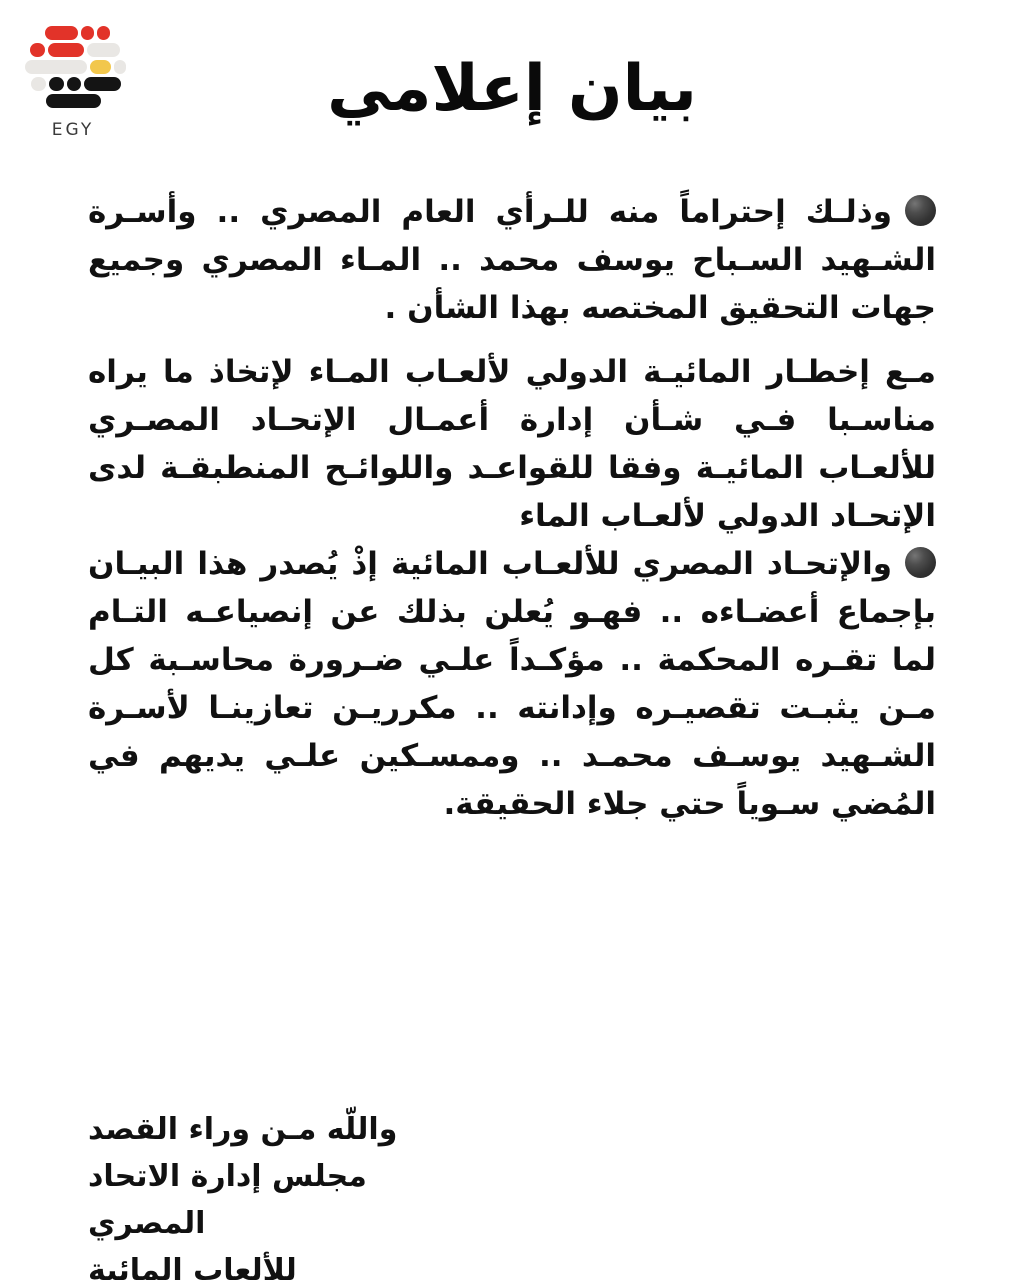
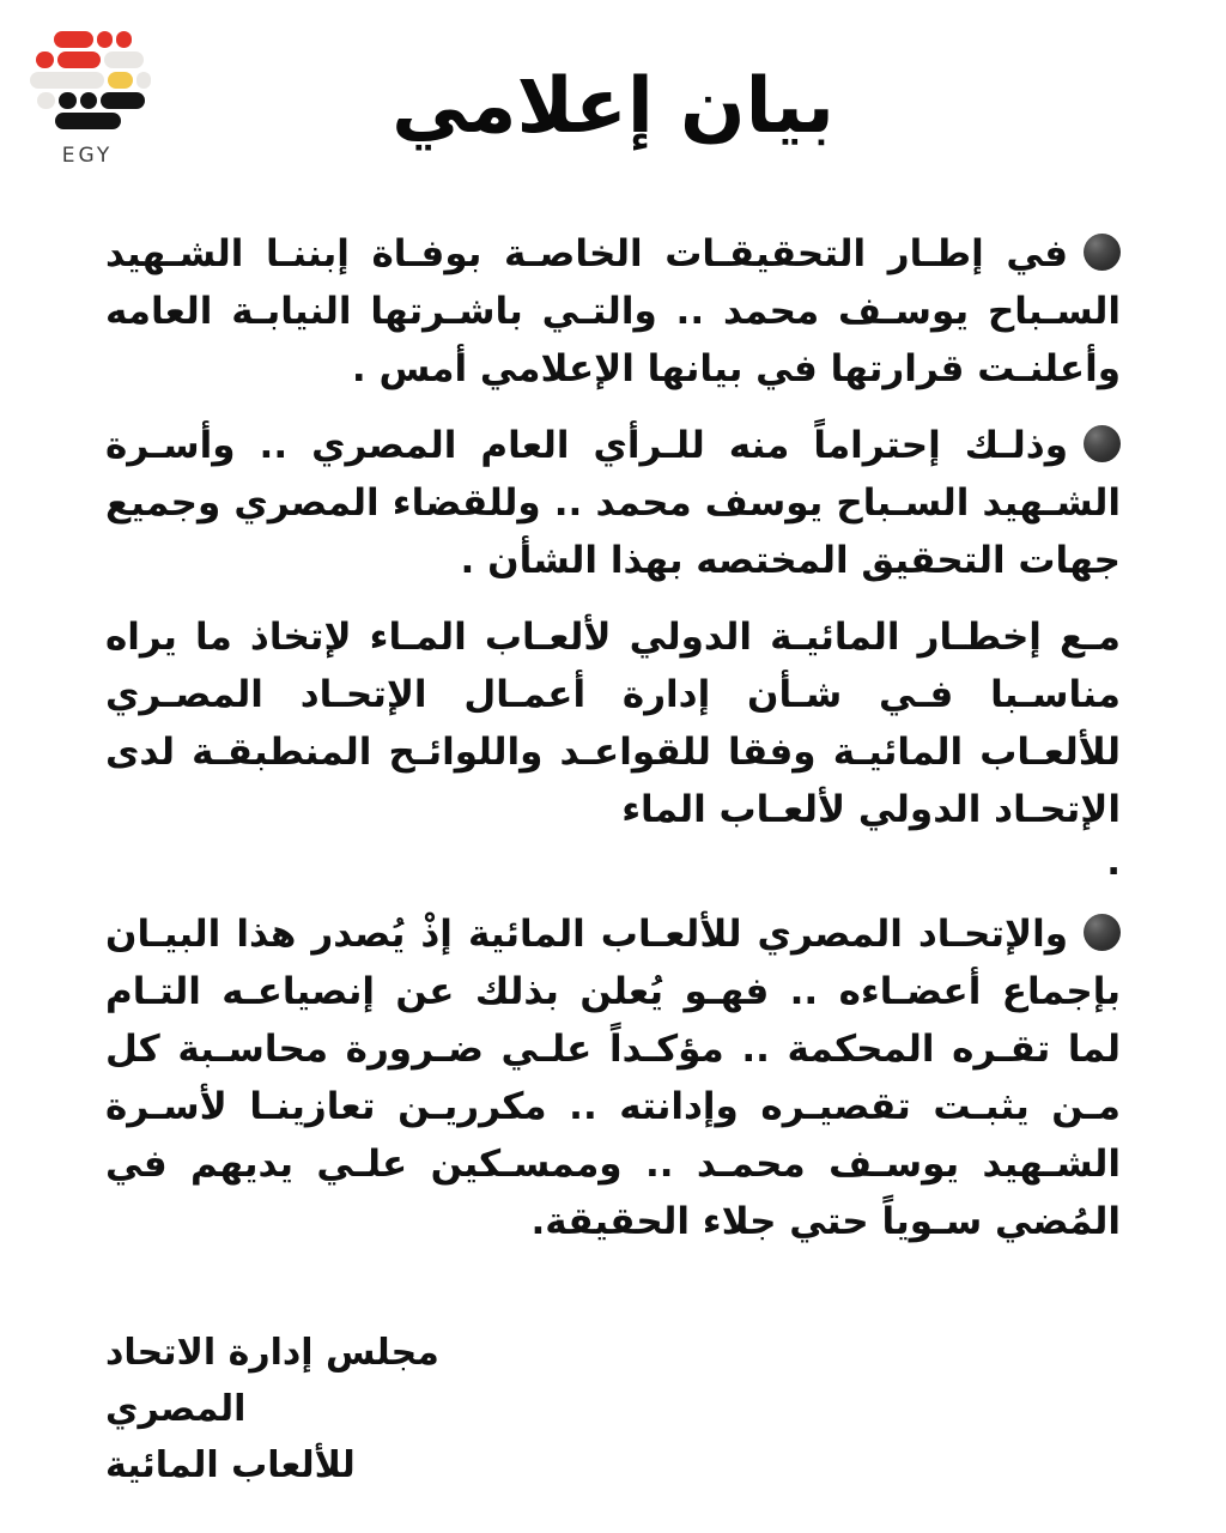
  EGY
  بيان إعلامي
+ في إطـار التحقيقـات الخاصـة بوفـاة إبننـا الشـهيد السـباح يوسـف محمد .. والتـي باشـرتها النيابـة العامه وأعلنـت قرارتها في بيانها الإعلامي أمس .
- وذلـك إحتراماً منه للـرأي العام المصري .. وأسـرة الشـهيد السـباح يوسف محمد .. المـاء المصري وجميع جهات التحقيق المختصه بهذا الشأن .
+ وذلـك إحتراماً منه للـرأي العام المصري .. وأسـرة الشـهيد السـباح يوسف محمد .. وللقضاء المصري وجميع جهات التحقيق المختصه بهذا الشأن .
  مـع إخطـار المائيـة الدولي لألعـاب المـاء لإتخاذ ما يراه مناسـبا فـي شـأن إدارة أعمـال الإتحـاد المصـري للألعـاب المائيـة وفقا للقواعـد واللوائـح المنطبقـة لدى الإتحـاد الدولي لألعـاب الماء
+ .
  والإتحـاد المصري للألعـاب المائية إذْ يُصدر هذا البيـان بإجماع أعضـاءه .. فهـو يُعلن بذلك عن إنصياعـه التـام لما تقـره المحكمة .. مؤكـداً علـي ضـرورة محاسـبة كل مـن يثبـت تقصيـره وإدانته .. مكرريـن تعازينـا لأسـرة الشـهيد يوسـف محمـد .. وممسـكين علـي يديهم في المُضي سـوياً حتي جلاء الحقيقة.
- واللّه مـن وراء القصد
  مجلس إدارة الاتحاد المصري
  للألعاب المائية
